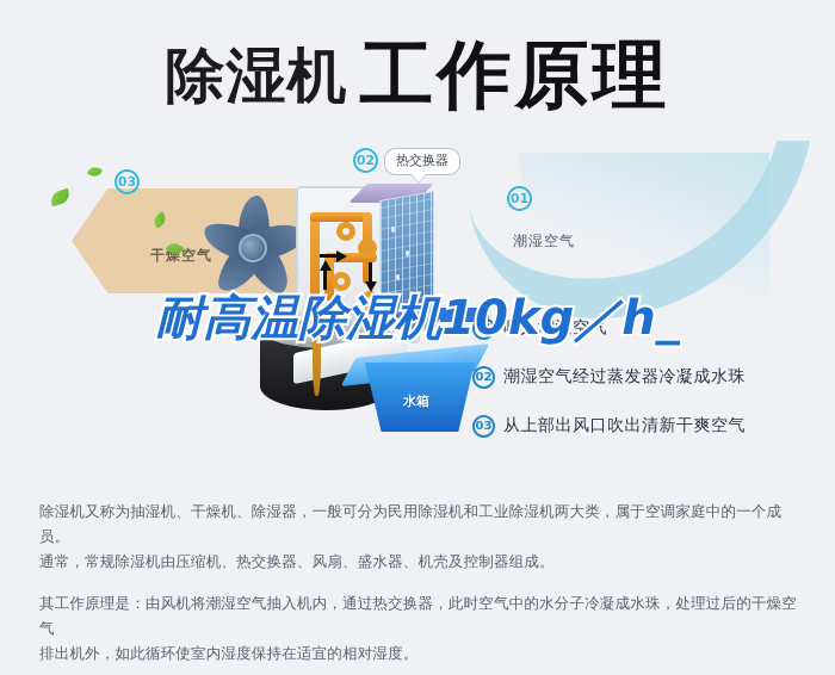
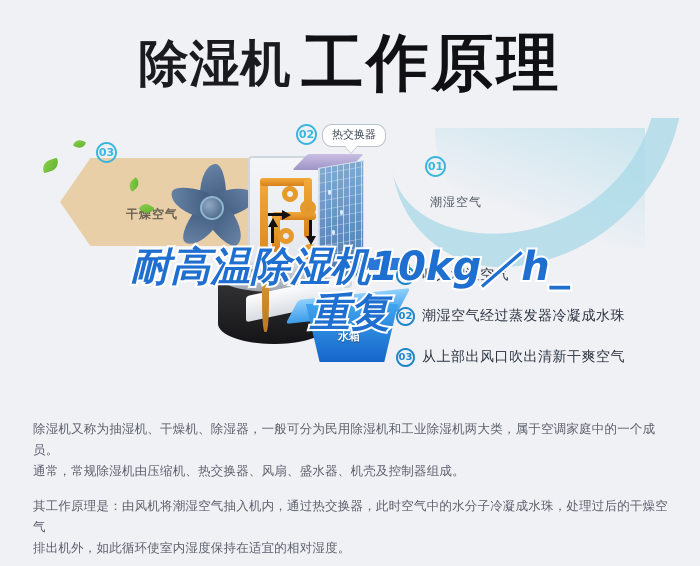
  除湿机 工作原理
  干燥空气
  03
  热交换器
  02
  01
  潮湿空气
  压缩机
  水箱
  01
  吸入潮湿空气
  02
  潮湿空气经过蒸发器冷凝成水珠
  03
  从上部出风口吹出清新干爽空气
  耐高温除湿机10kg／h_
+ 重复
  除湿机又称为抽湿机、干燥机、除湿器，一般可分为民用除湿机和工业除湿机两大类，属于空调家庭中的一个成员。
  通常，常规除湿机由压缩机、热交换器、风扇、盛水器、机壳及控制器组成。
  其工作原理是：由风机将潮湿空气抽入机内，通过热交换器，此时空气中的水分子冷凝成水珠，处理过后的干燥空气
  排出机外，如此循环使室内湿度保持在适宜的相对湿度。
